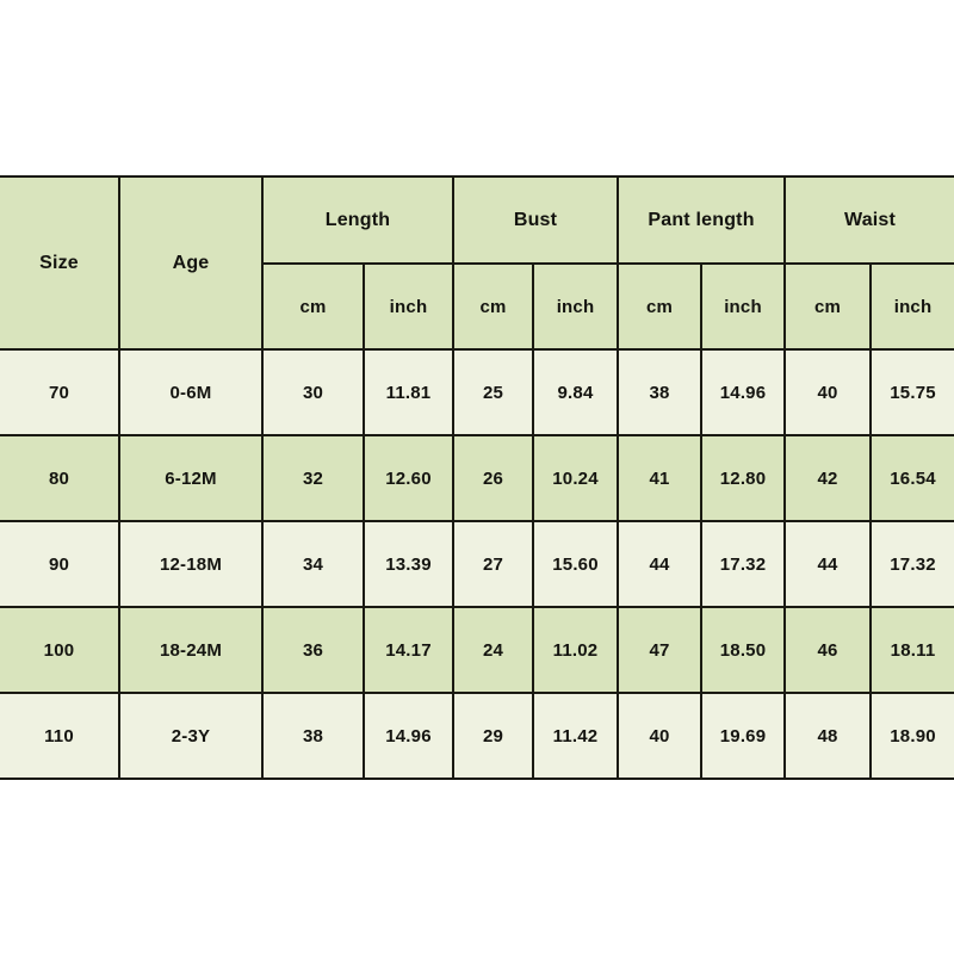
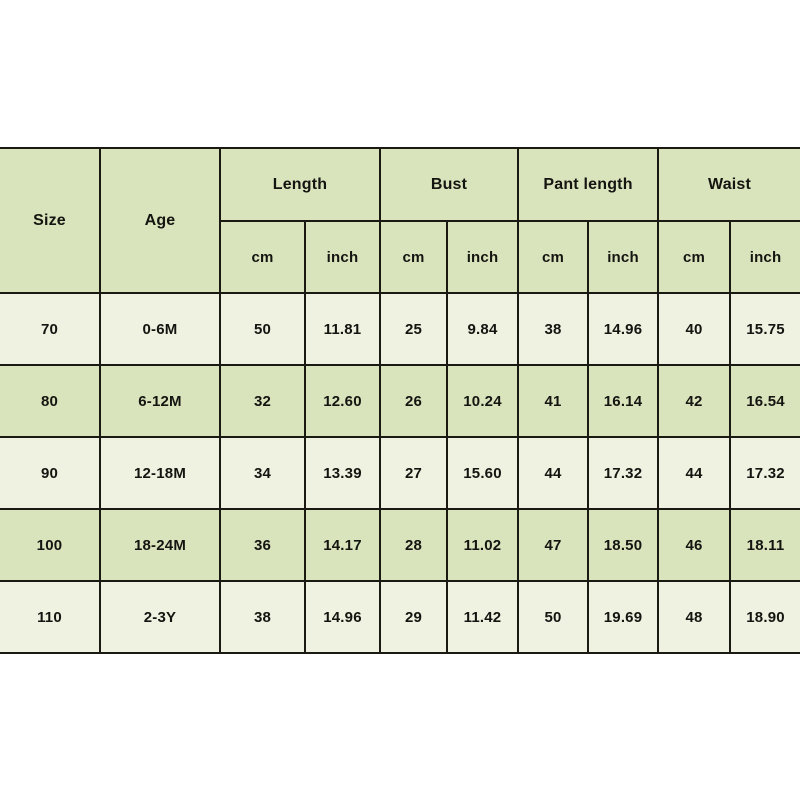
  Size	Age	Length	Bust	Pant length	Waist
  cm	inch	cm	inch	cm	inch	cm	inch
- 70	0-6M	30	11.81	25	9.84	38	14.96	40	15.75
+ 70	0-6M	50	11.81	25	9.84	38	14.96	40	15.75
- 80	6-12M	32	12.60	26	10.24	41	12.80	42	16.54
+ 80	6-12M	32	12.60	26	10.24	41	16.14	42	16.54
  90	12-18M	34	13.39	27	15.60	44	17.32	44	17.32
- 100	18-24M	36	14.17	24	11.02	47	18.50	46	18.11
+ 100	18-24M	36	14.17	28	11.02	47	18.50	46	18.11
- 110	2-3Y	38	14.96	29	11.42	40	19.69	48	18.90
+ 110	2-3Y	38	14.96	29	11.42	50	19.69	48	18.90
